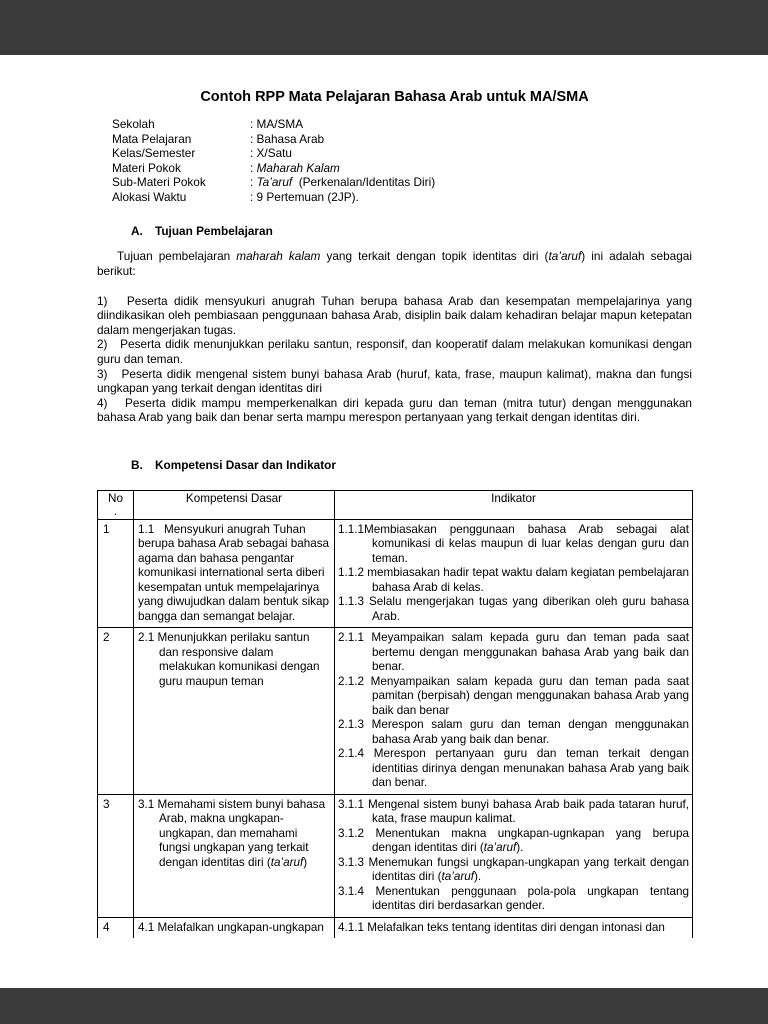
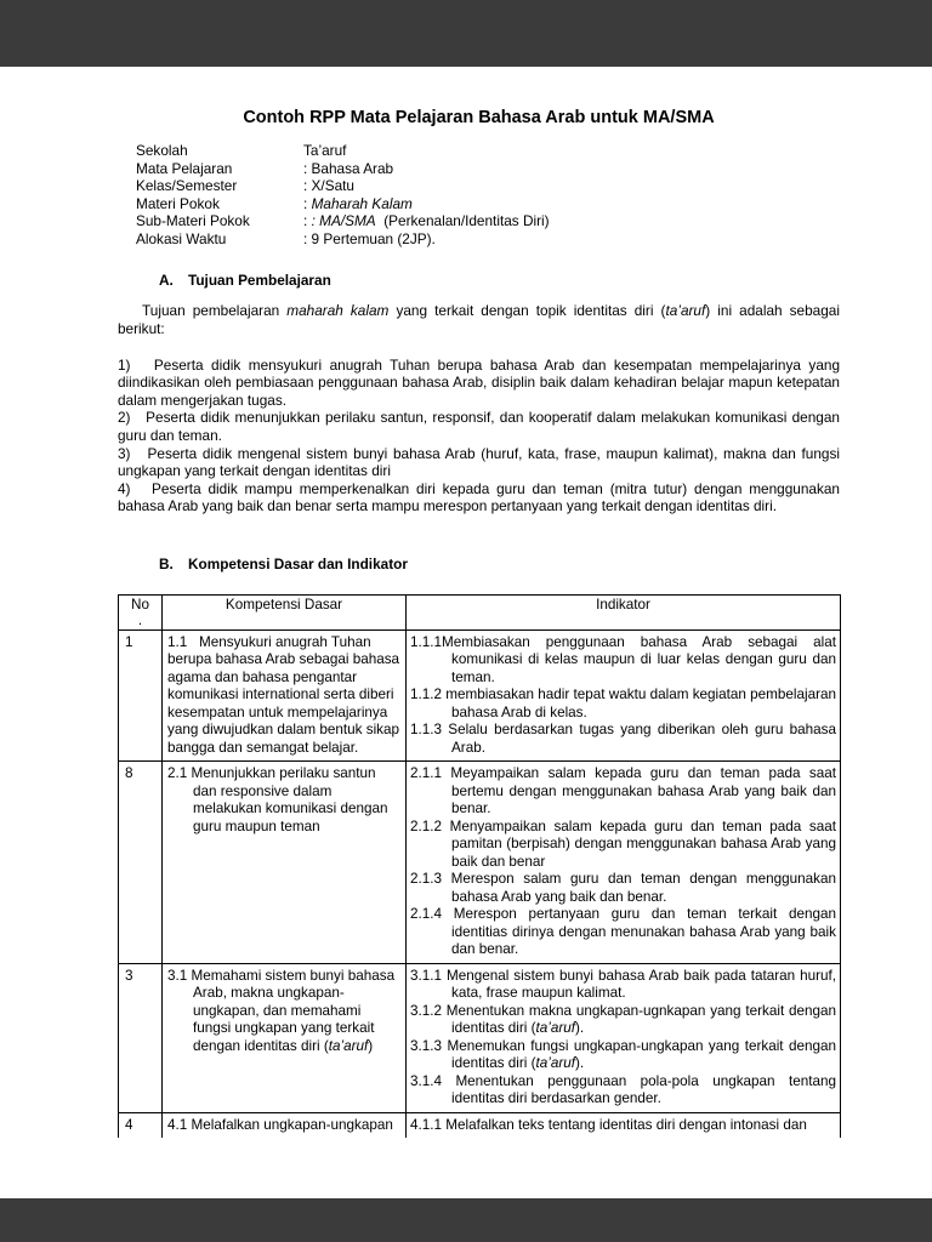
  Contoh RPP Mata Pelajaran Bahasa Arab untuk MA/SMA
  Sekolah
- : MA/SMA
+ Ta’aruf
  Mata Pelajaran
  : Bahasa Arab
  Kelas/Semester
  : X/Satu
  Materi Pokok
  : Maharah Kalam
  Sub-Materi Pokok
- : Ta’aruf (Perkenalan/Identitas Diri)
+ : : MA/SMA (Perkenalan/Identitas Diri)
  Alokasi Waktu
  : 9 Pertemuan (2JP).
  A. Tujuan Pembelajaran
  Tujuan pembelajaran maharah kalam yang terkait dengan topik identitas diri (ta’aruf) ini adalah sebagai berikut:
  1) Peserta didik mensyukuri anugrah Tuhan berupa bahasa Arab dan kesempatan mempelajarinya yang diindikasikan oleh pembiasaan penggunaan bahasa Arab, disiplin baik dalam kehadiran belajar mapun ketepatan dalam mengerjakan tugas.
  2) Peserta didik menunjukkan perilaku santun, responsif, dan kooperatif dalam melakukan komunikasi dengan guru dan teman.
  3) Peserta didik mengenal sistem bunyi bahasa Arab (huruf, kata, frase, maupun kalimat), makna dan fungsi ungkapan yang terkait dengan identitas diri
  4) Peserta didik mampu memperkenalkan diri kepada guru dan teman (mitra tutur) dengan menggunakan bahasa Arab yang baik dan benar serta mampu merespon pertanyaan yang terkait dengan identitas diri.
  B. Kompetensi Dasar dan Indikator
  No .	Kompetensi Dasar	Indikator
- 1	1.1 Mensyukuri anugrah Tuhan berupa bahasa Arab sebagai bahasa agama dan bahasa pengantar komunikasi international serta diberi kesempatan untuk mempelajarinya yang diwujudkan dalam bentuk sikap bangga dan semangat belajar.	1.1.1Membiasakan penggunaan bahasa Arab sebagai alat komunikasi di kelas maupun di luar kelas dengan guru dan teman.1.1.2 membiasakan hadir tepat waktu dalam kegiatan pembelajaran bahasa Arab di kelas.1.1.3 Selalu mengerjakan tugas yang diberikan oleh guru bahasa Arab.
+ 1	1.1 Mensyukuri anugrah Tuhan berupa bahasa Arab sebagai bahasa agama dan bahasa pengantar komunikasi international serta diberi kesempatan untuk mempelajarinya yang diwujudkan dalam bentuk sikap bangga dan semangat belajar.	1.1.1Membiasakan penggunaan bahasa Arab sebagai alat komunikasi di kelas maupun di luar kelas dengan guru dan teman.1.1.2 membiasakan hadir tepat waktu dalam kegiatan pembelajaran bahasa Arab di kelas.1.1.3 Selalu berdasarkan tugas yang diberikan oleh guru bahasa Arab.
- 2	2.1 Menunjukkan perilaku santun dan responsive dalam melakukan komunikasi dengan guru maupun teman	2.1.1 Meyampaikan salam kepada guru dan teman pada saat bertemu dengan menggunakan bahasa Arab yang baik dan benar.2.1.2 Menyampaikan salam kepada guru dan teman pada saat pamitan (berpisah) dengan menggunakan bahasa Arab yang baik dan benar2.1.3 Merespon salam guru dan teman dengan menggunakan bahasa Arab yang baik dan benar.2.1.4 Merespon pertanyaan guru dan teman terkait dengan identitias dirinya dengan menunakan bahasa Arab yang baik dan benar.
+ 8	2.1 Menunjukkan perilaku santun dan responsive dalam melakukan komunikasi dengan guru maupun teman	2.1.1 Meyampaikan salam kepada guru dan teman pada saat bertemu dengan menggunakan bahasa Arab yang baik dan benar.2.1.2 Menyampaikan salam kepada guru dan teman pada saat pamitan (berpisah) dengan menggunakan bahasa Arab yang baik dan benar2.1.3 Merespon salam guru dan teman dengan menggunakan bahasa Arab yang baik dan benar.2.1.4 Merespon pertanyaan guru dan teman terkait dengan identitias dirinya dengan menunakan bahasa Arab yang baik dan benar.
- 3	3.1 Memahami sistem bunyi bahasa Arab, makna ungkapan-ungkapan, dan memahami fungsi ungkapan yang terkait dengan identitas diri (ta’aruf)	3.1.1 Mengenal sistem bunyi bahasa Arab baik pada tataran huruf, kata, frase maupun kalimat.3.1.2 Menentukan makna ungkapan-ugnkapan yang berupa dengan identitas diri (ta’aruf).3.1.3 Menemukan fungsi ungkapan-ungkapan yang terkait dengan identitas diri (ta’aruf).3.1.4 Menentukan penggunaan pola-pola ungkapan tentang identitas diri berdasarkan gender.
+ 3	3.1 Memahami sistem bunyi bahasa Arab, makna ungkapan-ungkapan, dan memahami fungsi ungkapan yang terkait dengan identitas diri (ta’aruf)	3.1.1 Mengenal sistem bunyi bahasa Arab baik pada tataran huruf, kata, frase maupun kalimat.3.1.2 Menentukan makna ungkapan-ugnkapan yang terkait dengan identitas diri (ta’aruf).3.1.3 Menemukan fungsi ungkapan-ungkapan yang terkait dengan identitas diri (ta’aruf).3.1.4 Menentukan penggunaan pola-pola ungkapan tentang identitas diri berdasarkan gender.
  4	4.1 Melafalkan ungkapan-ungkapan	4.1.1 Melafalkan teks tentang identitas diri dengan intonasi dan
